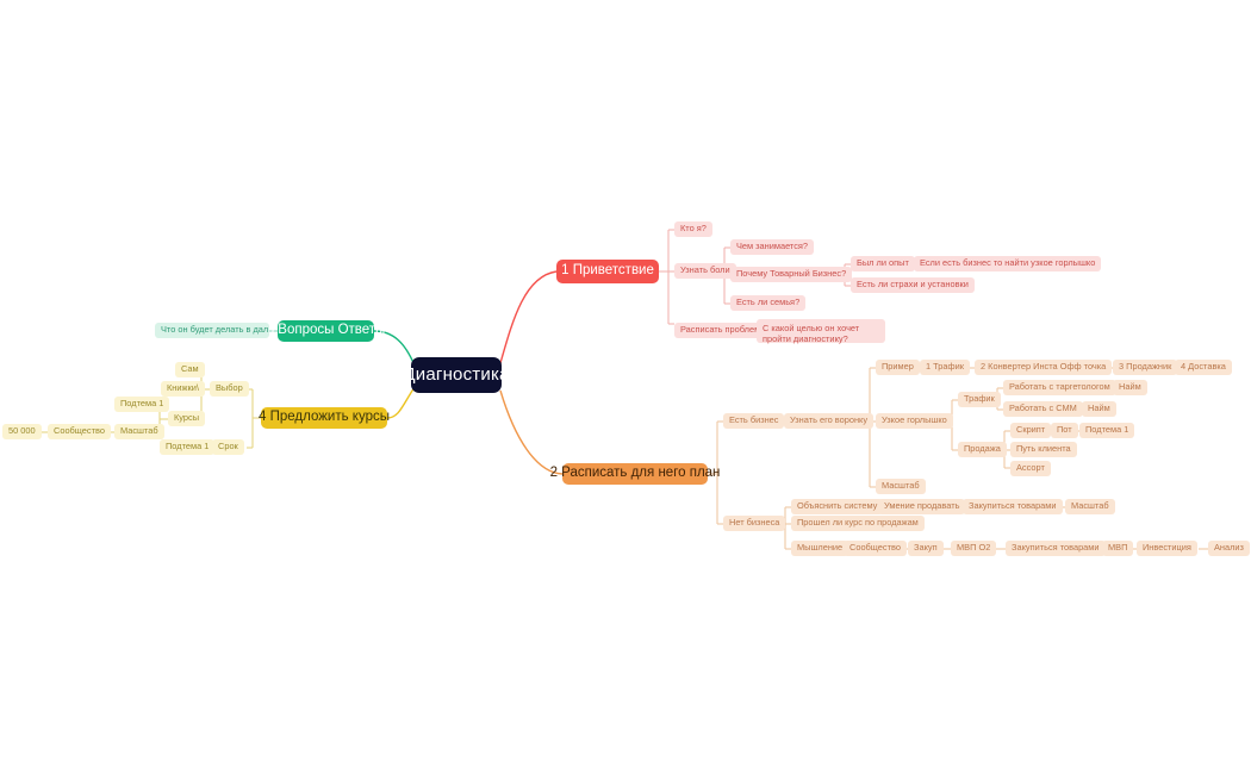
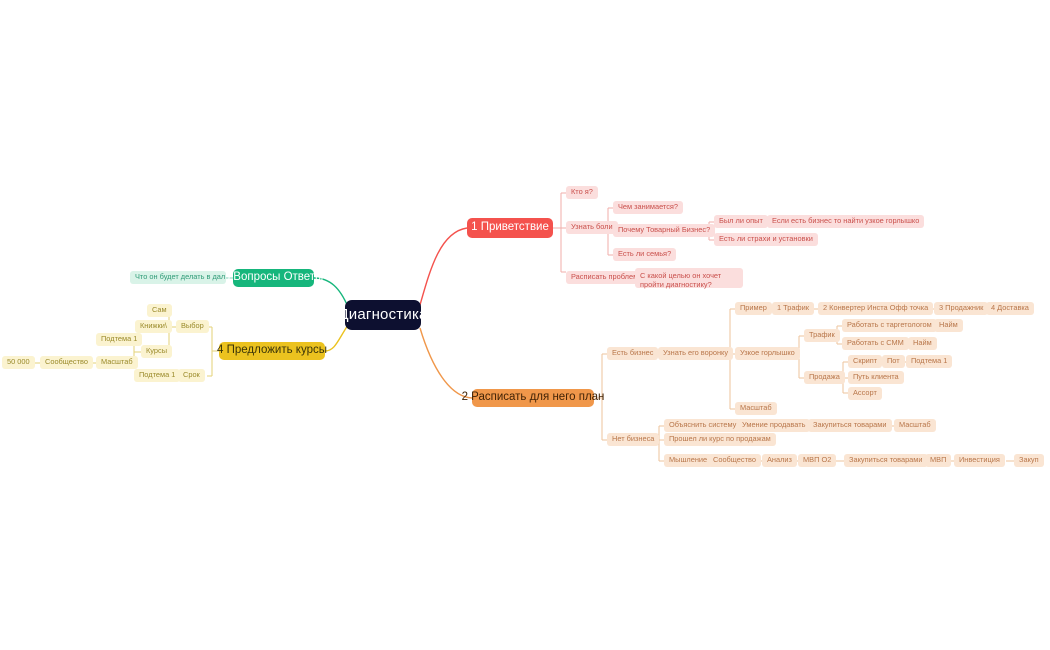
  Диагностика
  1 Приветствие
  Кто я?
  Узнать боли
  Чем занимается?
  Почему Товарный Бизнес?
  Есть ли семья?
  Был ли опыт
  Если есть бизнес то найти узкое горлышко
  Есть ли страхи и установки
  Расписать пробле
  С какой целью он хочет пройти диагностику?
  3 Вопросы Ответы
  Что он будет делать в дал
  4 Предложить курсы
  Выбор
  Сам
  Книжки\
  Курсы
  Подтема 1
  Масштаб
  Сообщество
  50 000
  Срок
  Подтема 1
  2 Расписать для него план
  Есть бизнес
  Узнать его воронку
  Пример
  Узкое горлышко
  Масштаб
  1 Трафик
  2 Конвертер Инста Офф точка
  3 Продажник
  4 Доставка
  Трафик
  Продажа
  Работать с таргетологом
  Найм
  Работать с СММ
  Найм
  Скрипт
  Пот
  Подтема 1
  Путь клиента
  Ассорт
  Нет бизнеса
  Объяснить систему
  Умение продавать
  Закупиться товарами
  Масштаб
  Прошел ли курс по продажам
  Мышление
  Сообщество
- Закуп
+ Анализ
  МВП О2
  Закупиться товарами
  МВП
  Инвестиция
- Анализ
+ Закуп
